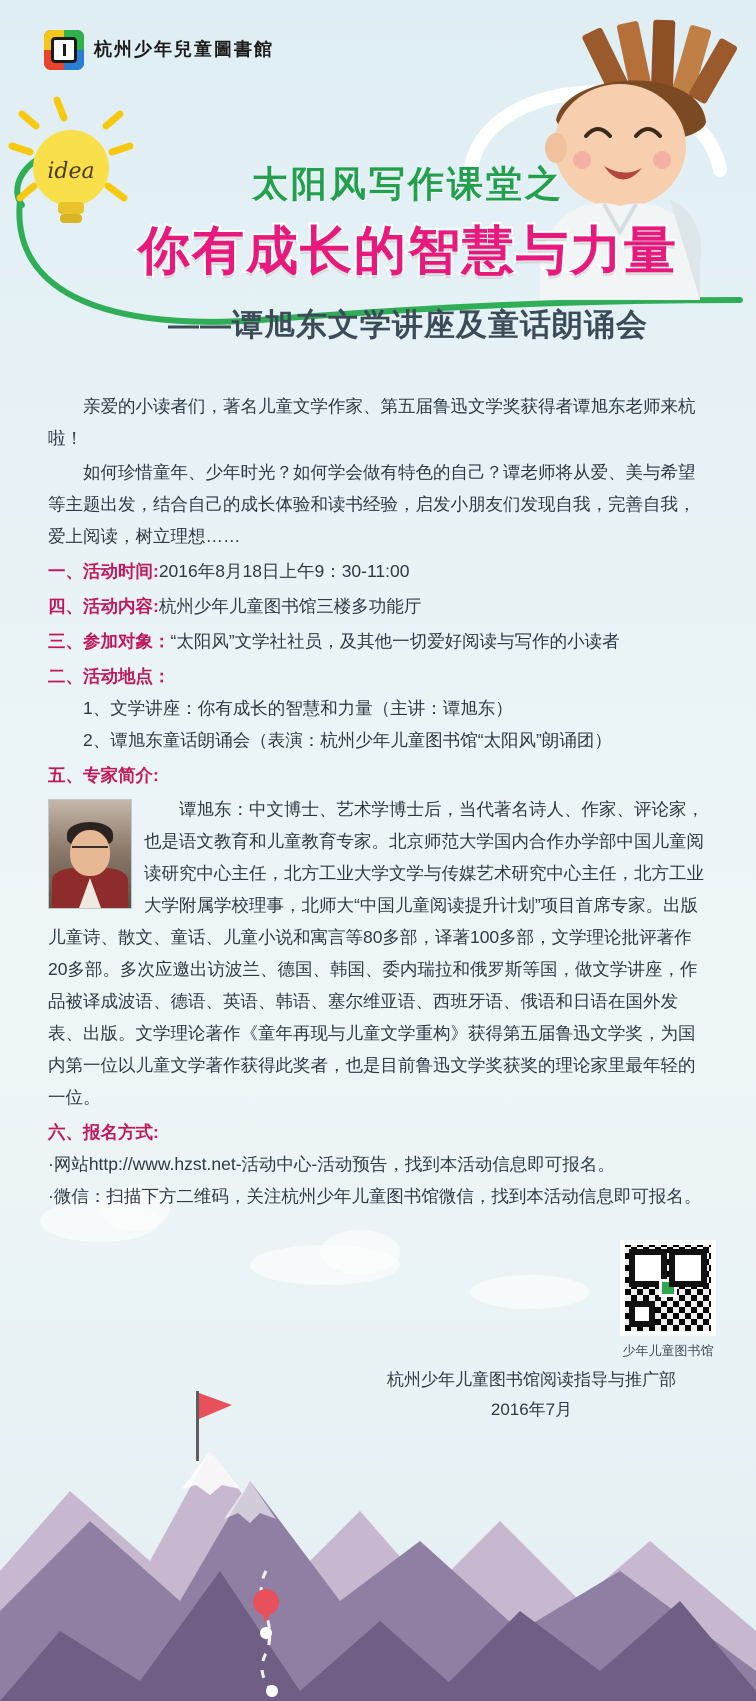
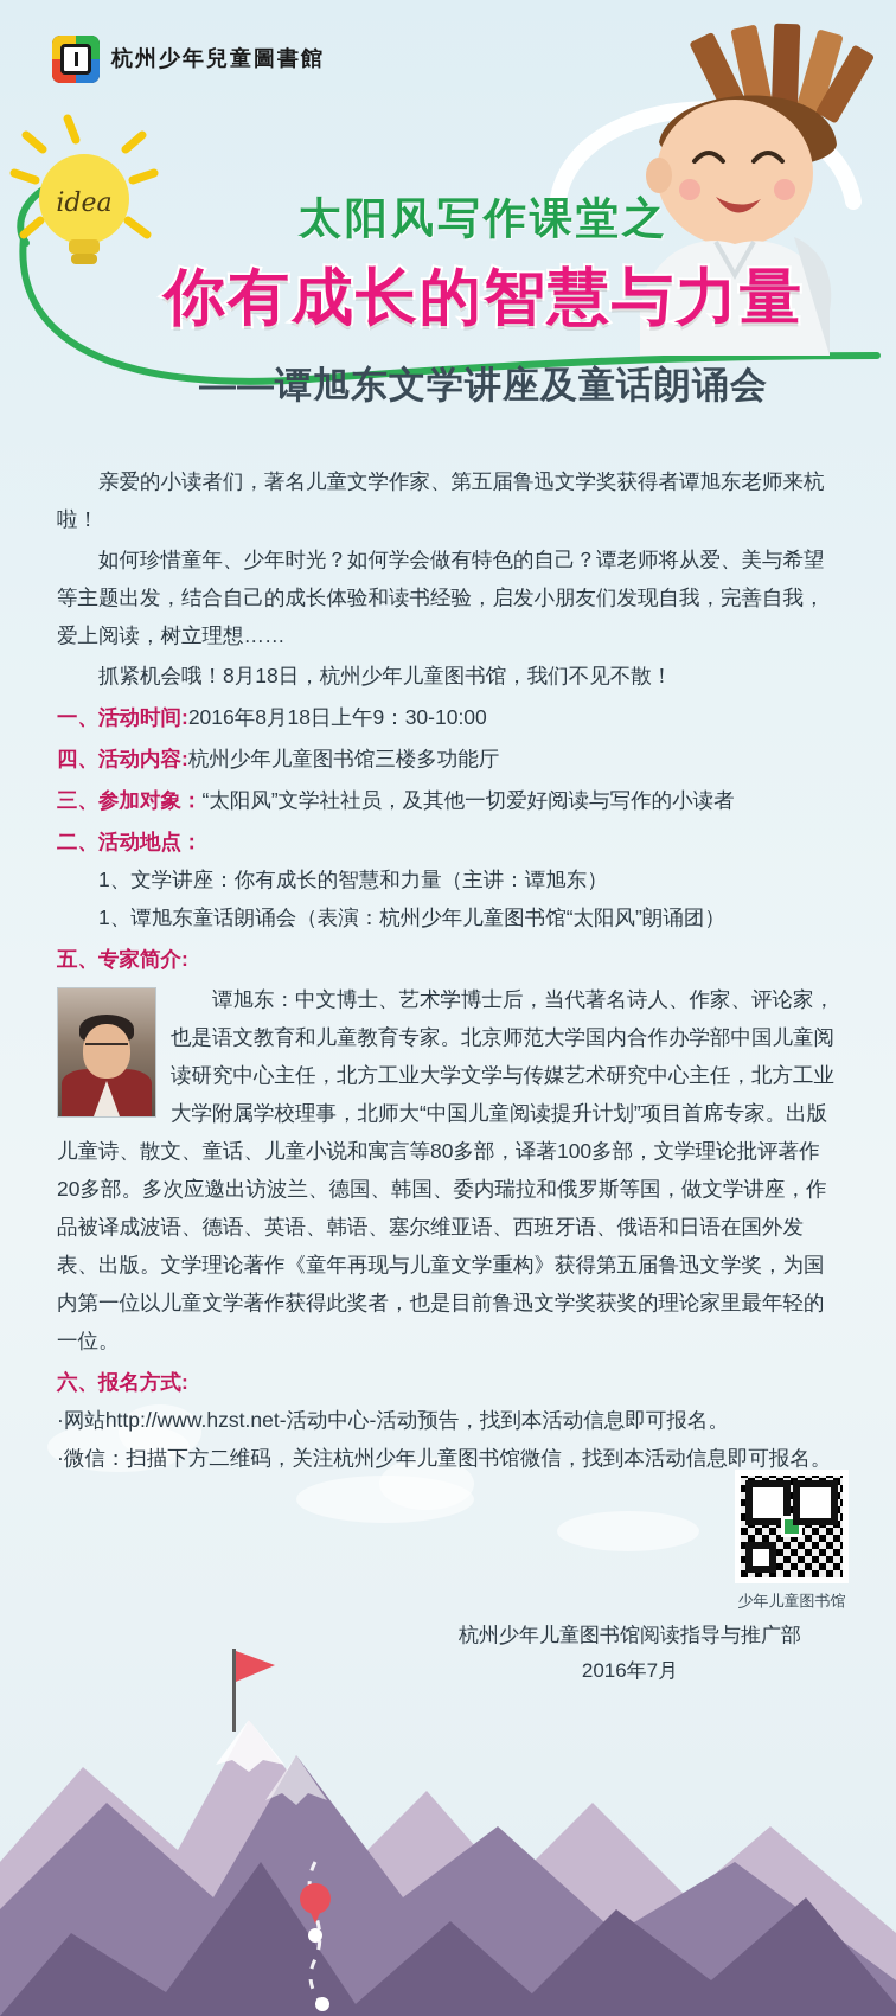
  idea
  杭州少年兒童圖書館
  太阳风写作课堂之
  你有成长的智慧与力量
  ——谭旭东文学讲座及童话朗诵会
  亲爱的小读者们，著名儿童文学作家、第五届鲁迅文学奖获得者谭旭东老师来杭啦！
  如何珍惜童年、少年时光？如何学会做有特色的自己？谭老师将从爱、美与希望等主题出发，结合自己的成长体验和读书经验，启发小朋友们发现自我，完善自我，爱上阅读，树立理想……
+ 抓紧机会哦！8月18日，杭州少年儿童图书馆，我们不见不散！
- 一、活动时间:2016年8月18日上午9：30-11:00
+ 一、活动时间:2016年8月18日上午9：30-10:00
  四、活动内容:杭州少年儿童图书馆三楼多功能厅
  三、参加对象：“太阳风”文学社社员，及其他一切爱好阅读与写作的小读者
  二、活动地点：
  1、文学讲座：你有成长的智慧和力量（主讲：谭旭东）
- 2、谭旭东童话朗诵会（表演：杭州少年儿童图书馆“太阳风”朗诵团）
+ 1、谭旭东童话朗诵会（表演：杭州少年儿童图书馆“太阳风”朗诵团）
  五、专家简介:
  谭旭东：中文博士、艺术学博士后，当代著名诗人、作家、评论家，也是语文教育和儿童教育专家。北京师范大学国内合作办学部中国儿童阅读研究中心主任，北方工业大学文学与传媒艺术研究中心主任，北方工业大学附属学校理事，北师大“中国儿童阅读提升计划”项目首席专家。出版儿童诗、散文、童话、儿童小说和寓言等80多部，译著100多部，文学理论批评著作20多部。多次应邀出访波兰、德国、韩国、委内瑞拉和俄罗斯等国，做文学讲座，作品被译成波语、德语、英语、韩语、塞尔维亚语、西班牙语、俄语和日语在国外发表、出版。文学理论著作《童年再现与儿童文学重构》获得第五届鲁迅文学奖，为国内第一位以儿童文学著作获得此奖者，也是目前鲁迅文学奖获奖的理论家里最年轻的一位。
  六、报名方式:
  ·网站http://www.hzst.net-活动中心-活动预告，找到本活动信息即可报名。
  ·微信：扫描下方二维码，关注杭州少年儿童图书馆微信，找到本活动信息即可报名。
  少年儿童图书馆
  杭州少年儿童图书馆阅读指导与推广部
  2016年7月
